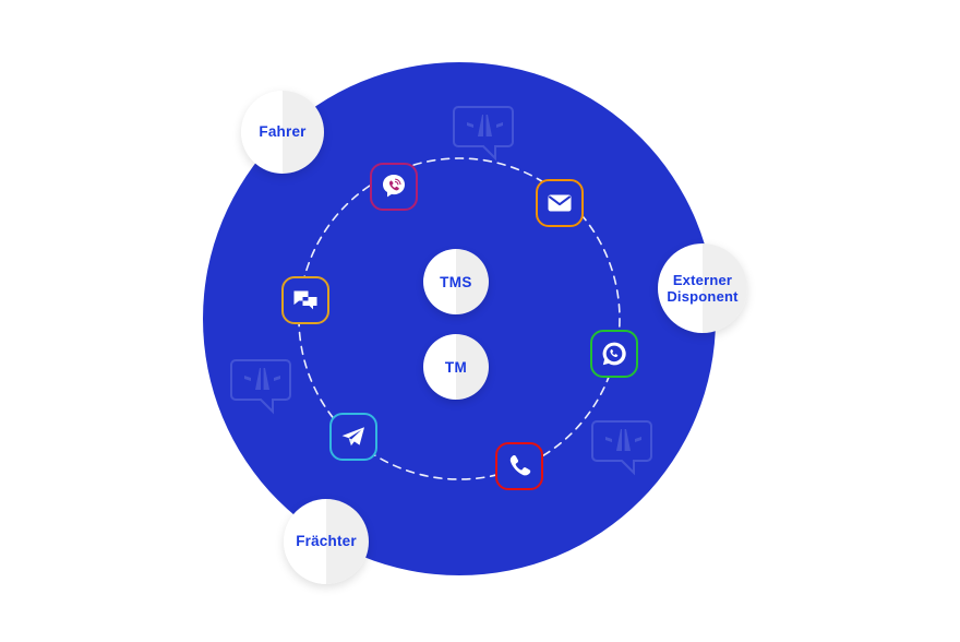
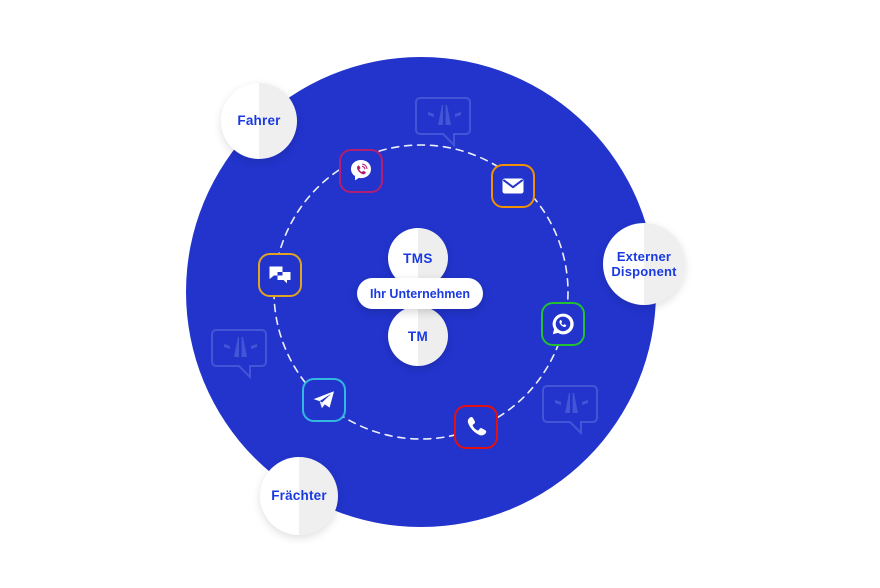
  Fahrer
  Externer
  Disponent
  Frächter
  TMS
  TM
+ Ihr Unternehmen
